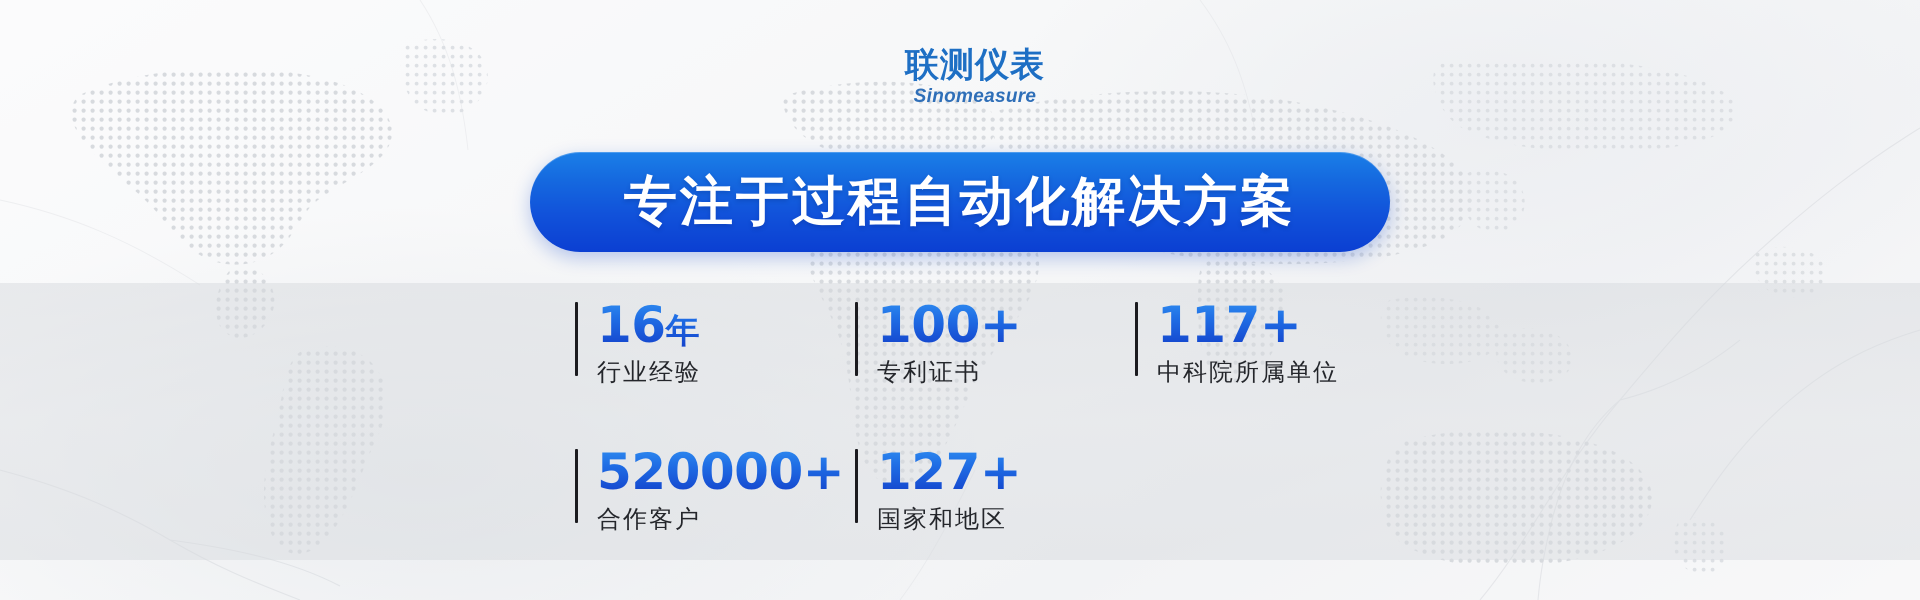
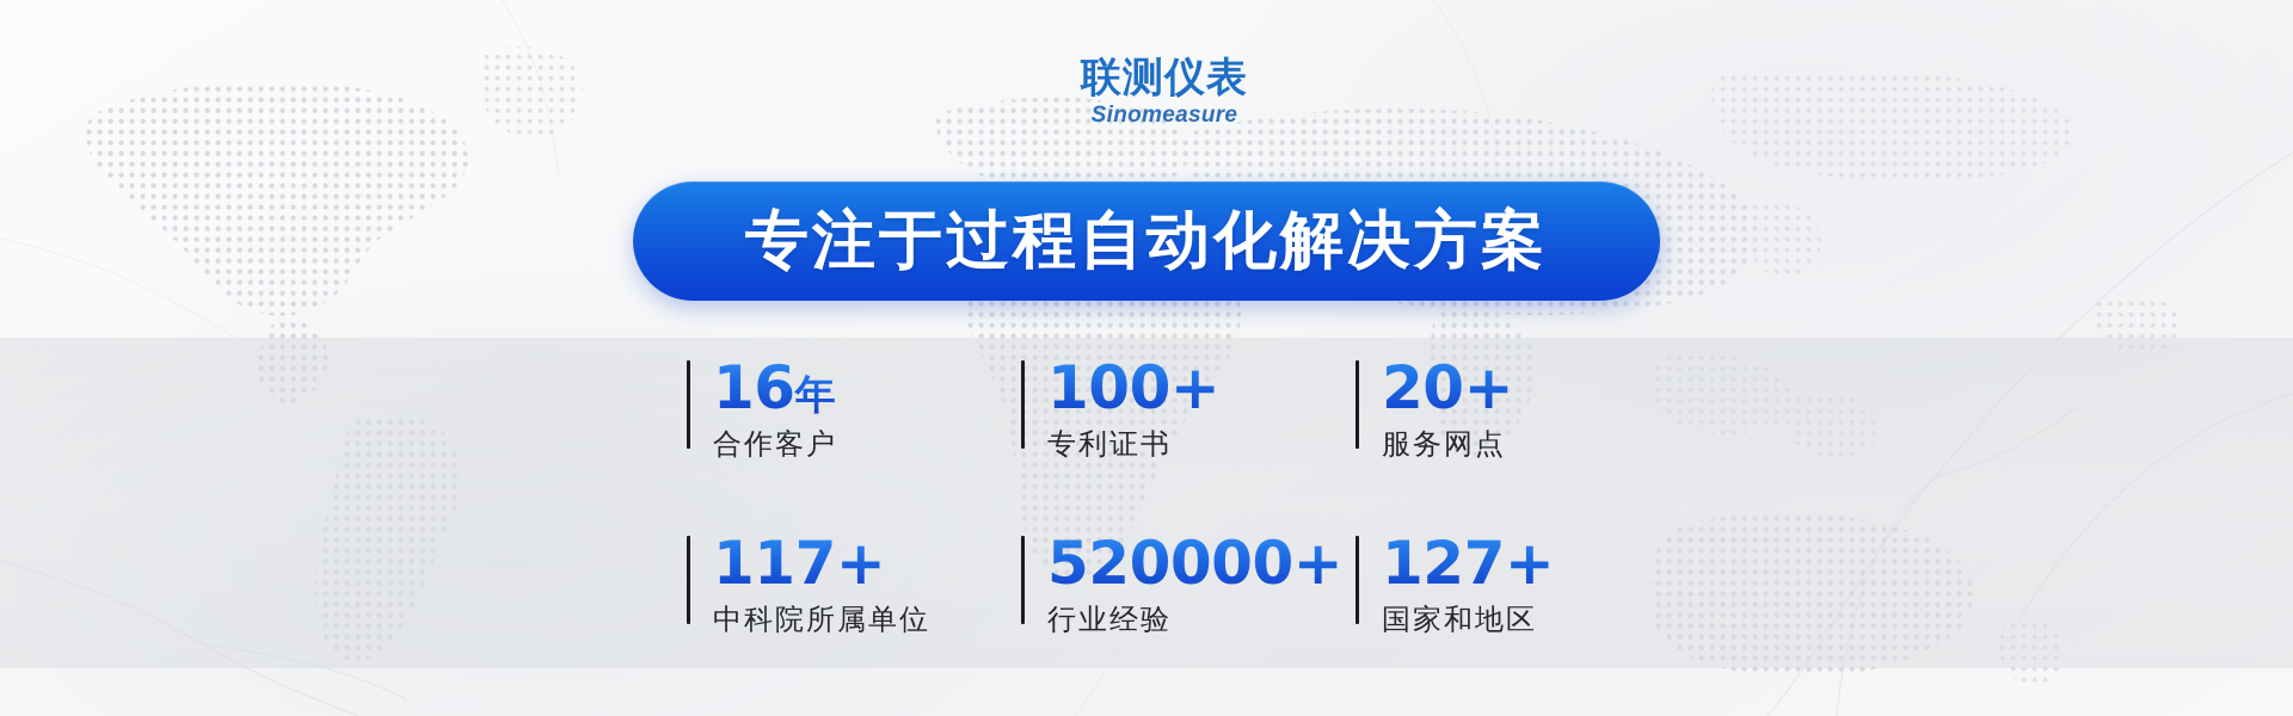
  联测仪表
  Sinomeasure
  专注于过程自动化解决方案
  16年
- 行业经验
+ 合作客户
  100+
  专利证书
+ 20+
+ 服务网点
  117+
  中科院所属单位
  520000+
- 合作客户
+ 行业经验
  127+
  国家和地区
